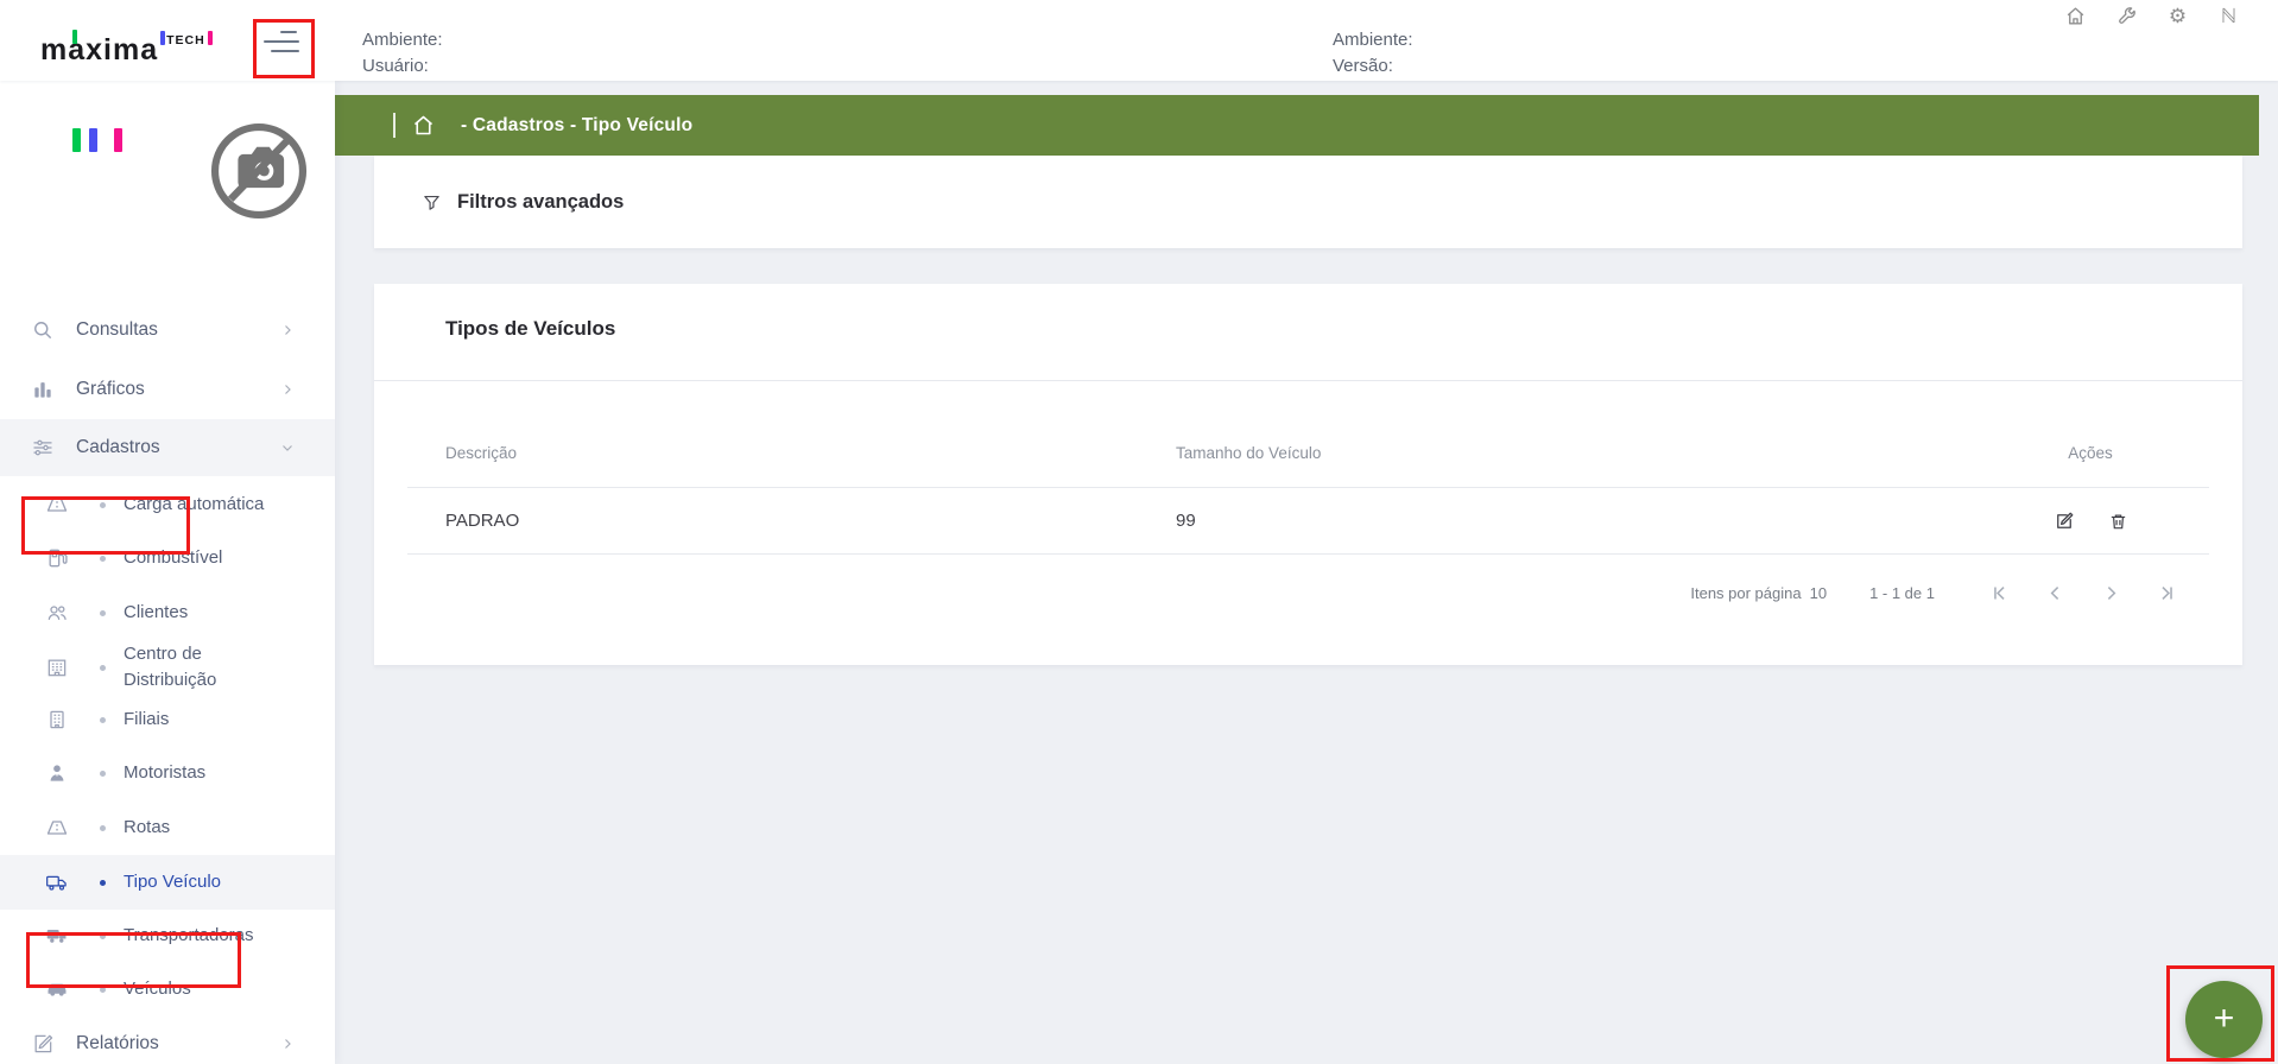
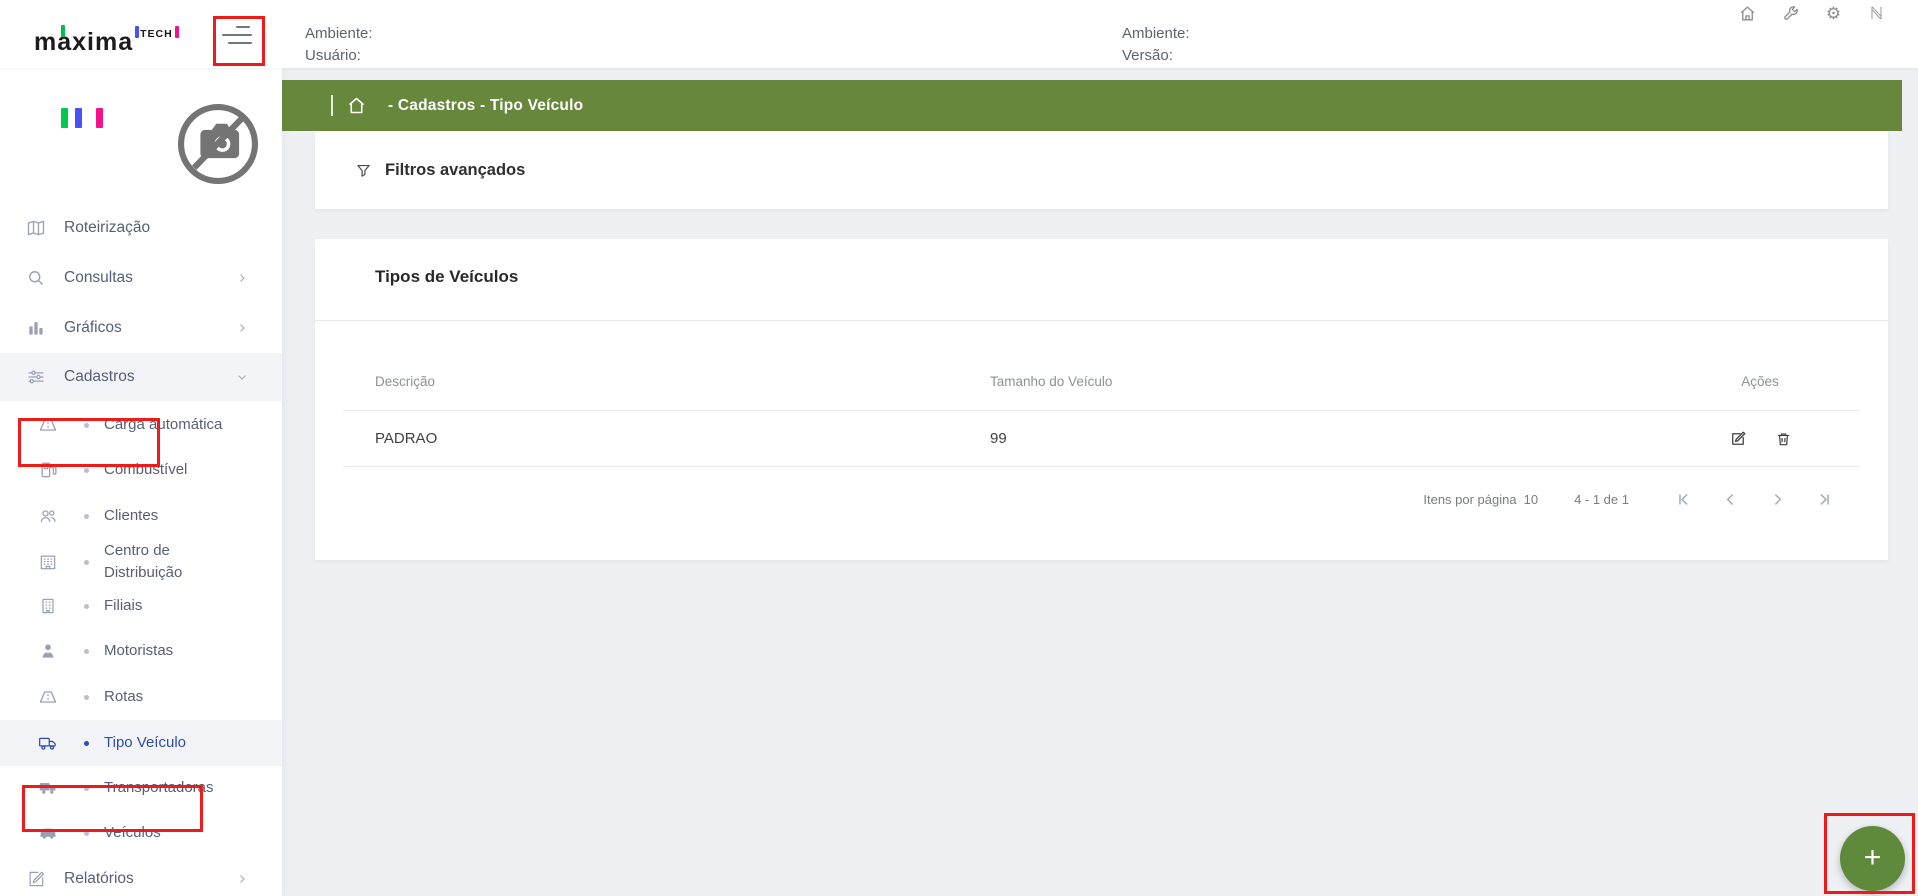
  maxima
  TECH
  Ambiente:
  Usuário:
  Ambiente:
  Versão:
  ⚙
  ℕ
+ Roteirização
  Consultas
  Gráficos
  Cadastros
  Carga automática
  Combustível
  Clientes
  Centro de Distribuição
  Filiais
  Motoristas
  Rotas
  Tipo Veículo
  Transportadoras
  Veículos
  Relatórios
  - Cadastros - Tipo Veículo
  Filtros avançados
  Tipos de Veículos
  Descrição
  Tamanho do Veículo
  Ações
  PADRAO
  99
  Itens por página
  10
- 1 - 1 de 1
+ 4 - 1 de 1
  +
